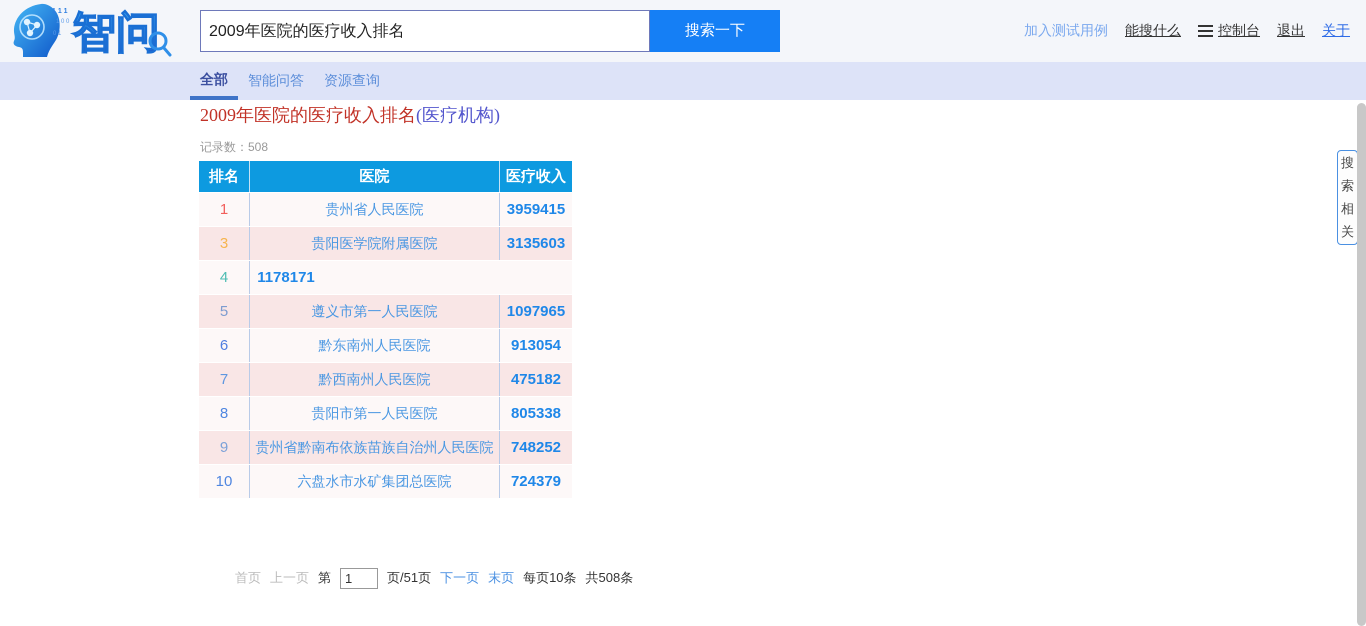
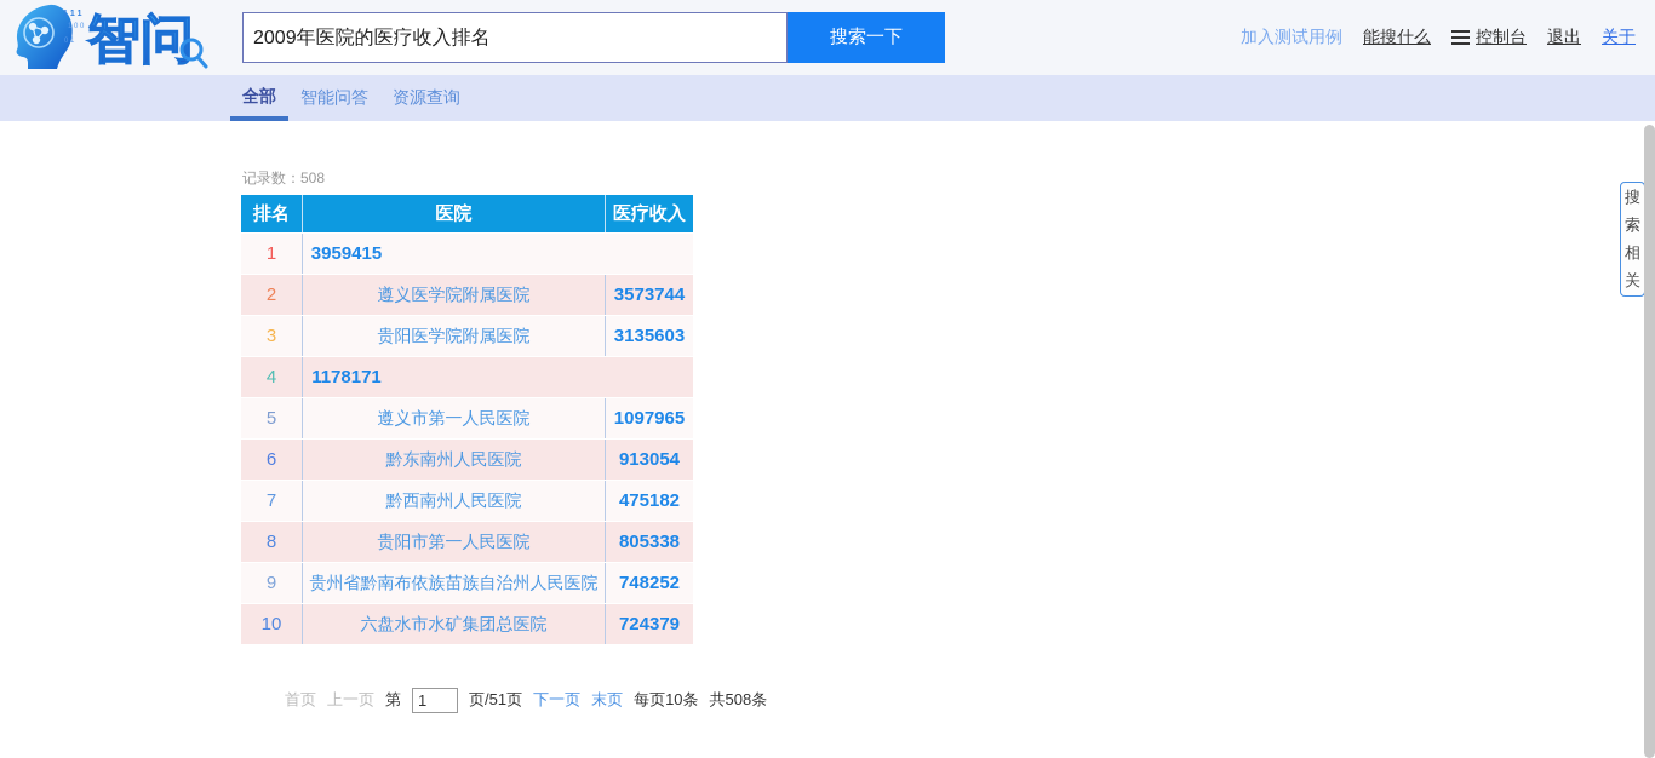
  智问
  2009年医院的医疗收入排名
  搜索一下
  加入测试用例
  能搜什么
  控制台
  退出
  关于
  全部
  智能问答
  资源查询
- 2009年医院的医疗收入排名(医疗机构)
  记录数：508
  排名
  医院
  医疗收入
  1
- 贵州省人民医院
  3959415
+ 2
+ 遵义医学院附属医院
+ 3573744
  3
  贵阳医学院附属医院
  3135603
  4
  1178171
  5
  遵义市第一人民医院
  1097965
  6
  黔东南州人民医院
  913054
  7
  黔西南州人民医院
  475182
  8
  贵阳市第一人民医院
  805338
  9
  贵州省黔南布依族苗族自治州人民医院
  748252
  10
  六盘水市水矿集团总医院
  724379
  首页
  上一页
  第
  1
  页/51页
  下一页
  末页
  每页10条
  共508条
  搜
  索
  相
  关
